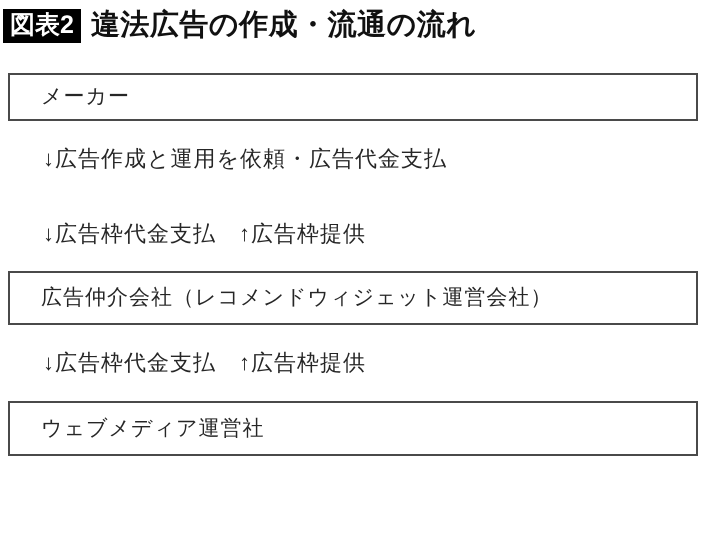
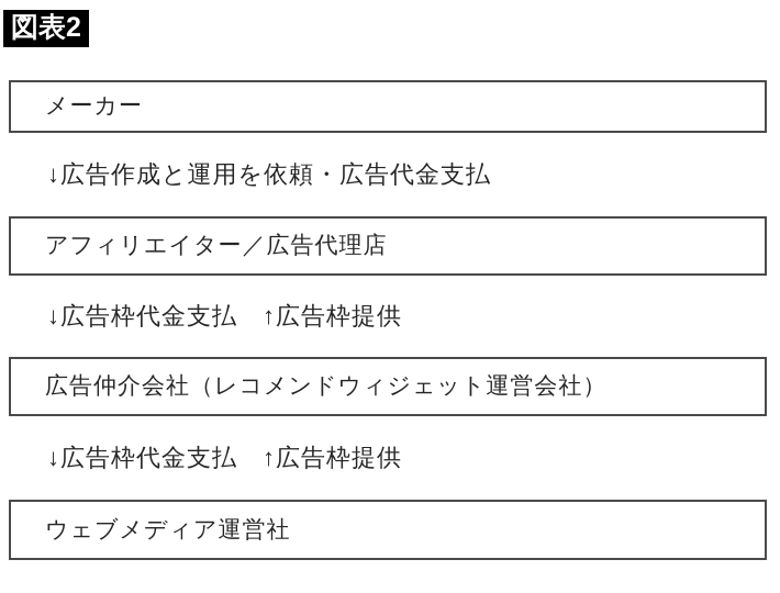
  図表2
- 違法広告の作成・流通の流れ
  メーカー
  ↓広告作成と運用を依頼・広告代金支払
+ アフィリエイター／広告代理店
  ↓広告枠代金支払 ↑広告枠提供
  広告仲介会社（レコメンドウィジェット運営会社）
  ↓広告枠代金支払 ↑広告枠提供
  ウェブメディア運営社
